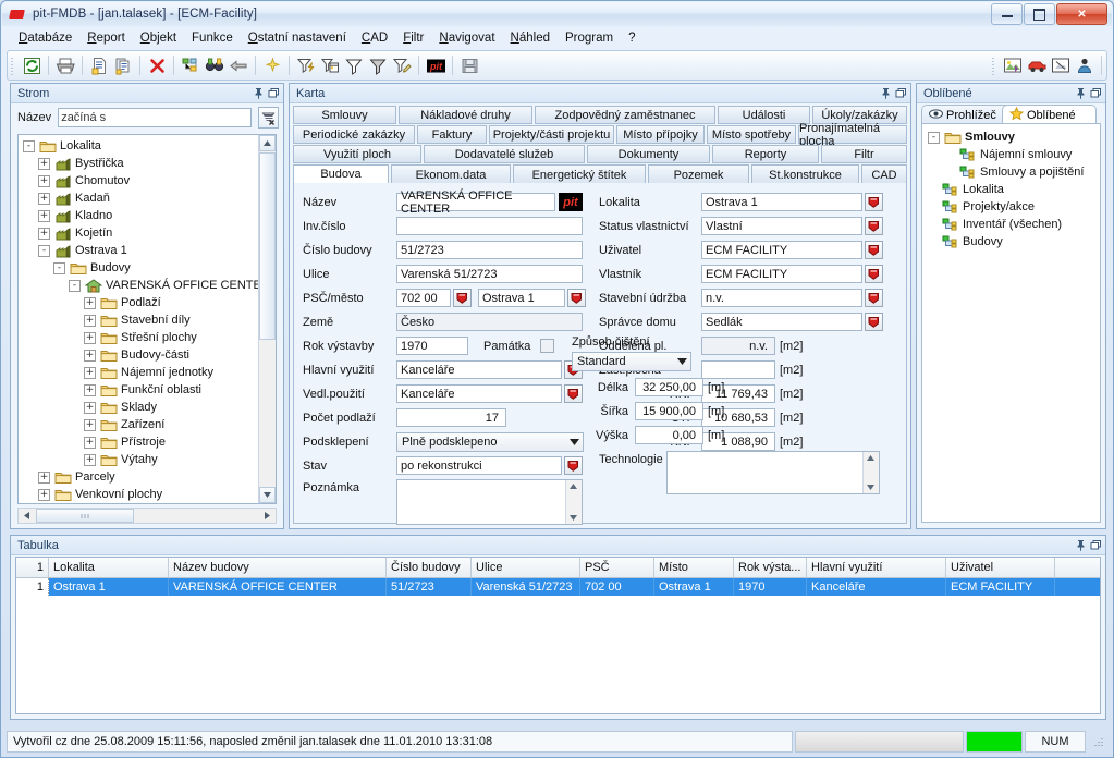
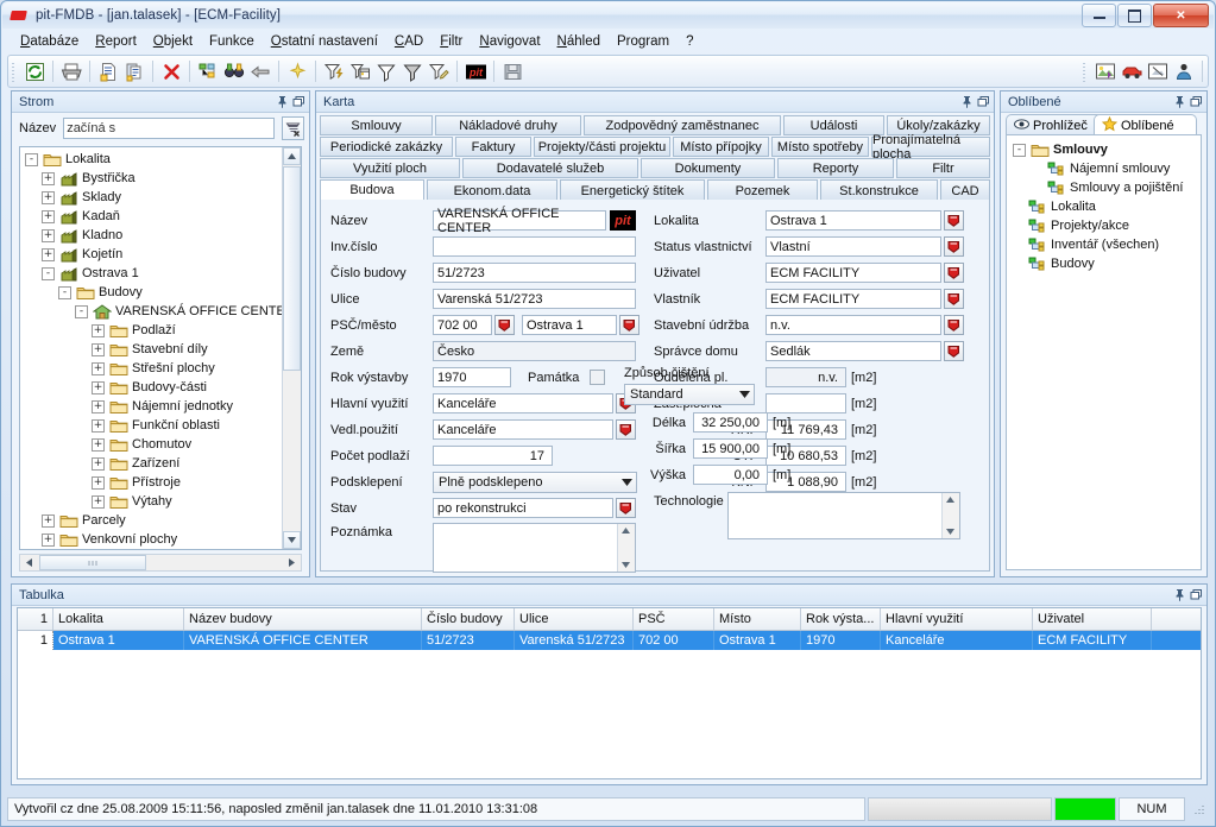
  pit-FMDB - [jan.talasek] - [ECM-Facility]
  ✕
  Databáze
  Report
  Objekt
  Funkce
  Ostatní nastavení
  CAD
  Filtr
  Navigovat
  Náhled
  Program
  ?
  pit
  Strom
  Název
  začíná s
  -
  Lokalita
  +
  Bystřička
  +
- Chomutov
+ Sklady
  +
  Kadaň
  +
  Kladno
  +
  Kojetín
  -
  Ostrava 1
  -
  Budovy
  -
  VARENSKÁ OFFICE CENT
  +
  Podlaží
  +
  Stavební díly
  +
  Střešní plochy
  +
  Budovy-části
  +
  Nájemní jednotky
  +
  Funkční oblasti
  +
- Sklady
+ Chomutov
  +
  Zařízení
  +
  Přístroje
  +
  Výtahy
  +
  Parcely
  +
  Venkovní plochy
  Karta
  Smlouvy
  Nákladové druhy
  Zodpovědný zaměstnanec
  Události
  Úkoly/zakázky
  Periodické zakázky
  Faktury
  Projekty/části projektu
  Místo přípojky
  Místo spotřeby
  Pronajímatelná plocha
  Využití ploch
  Dodavatelé služeb
  Dokumenty
  Reporty
  Filtr
  Budova
  Ekonom.data
  Energetický štítek
  Pozemek
  St.konstrukce
  CAD
  Název
  VARENSKÁ OFFICE CENTER
  pit
  Inv.číslo
  Číslo budovy
  51/2723
  Ulice
  Varenská 51/2723
  PSČ/město
  702 00
  Ostrava 1
  Země
  Česko
  Rok výstavby
  1970
  Památka
  Hlavní využití
  Kanceláře
  Vedl.použití
  Kanceláře
  Počet podlaží
  17
  Podsklepení
  Plně podsklepeno
  Stav
  po rekonstrukci
  Poznámka
  Lokalita
  Ostrava 1
  Status vlastnictví
  Vlastní
  Uživatel
  ECM FACILITY
  Vlastník
  ECM FACILITY
  Stavební údržba
  n.v.
  Správce domu
  Sedlák
  Oddělená pl.
  n.v.
  [m2]
  [m2]
  11 769,43
  [m2]
  10 680,53
  [m2]
  1 088,90
  [m2]
  Způsob čištění
  Standard
  Délka
  32 250,00
  [m]
  Šířka
  15 900,00
  [m]
  Výška
  0,00
  [m]
  Technologie
  Oblíbené
  Prohlížeč
  Oblíbené
  -
  Smlouvy
  Nájemní smlouvy
  Smlouvy a pojištění
  Lokalita
  Projekty/akce
  Inventář (všechen)
  Budovy
  Tabulka
  1
  Lokalita
  Název budovy
  Číslo budovy
  Ulice
  PSČ
  Místo
  Rok výsta...
  Hlavní využití
  Uživatel
  1
  Ostrava 1
  VARENSKÁ OFFICE CENTER
  51/2723
  Varenská 51/2723
  702 00
  Ostrava 1
  1970
  Kanceláře
  ECM FACILITY
  Vytvořil cz dne 25.08.2009 15:11:56, naposled změnil jan.talasek dne 11.01.2010 13:31:08
  NUM
